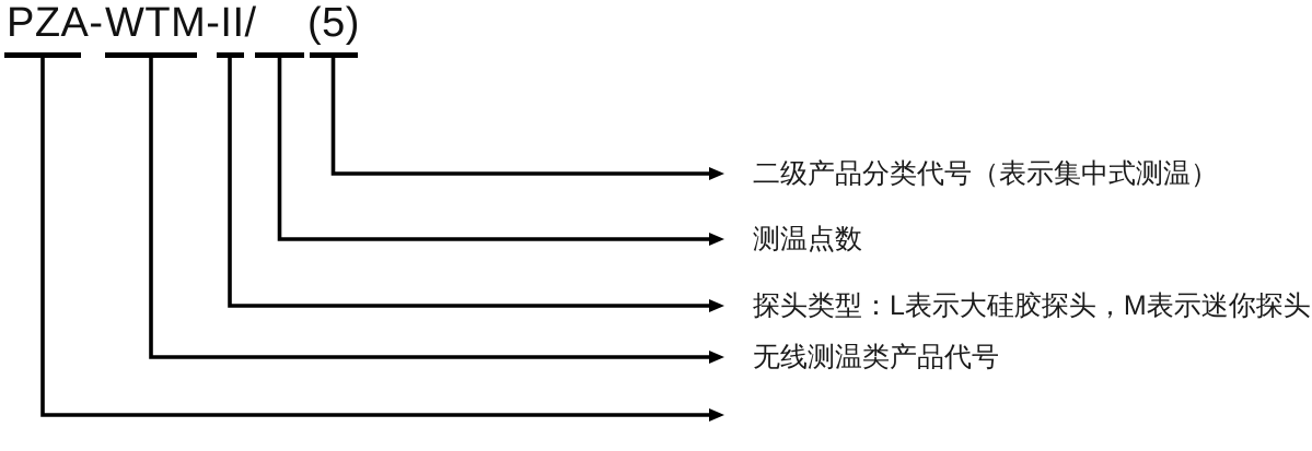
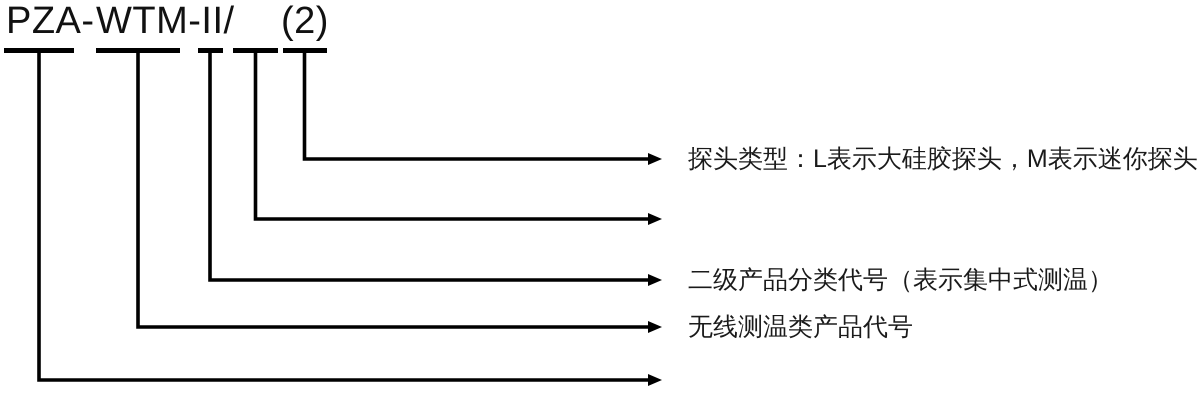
  PZA-
  WTM-II/
- (5)
+ (2)
- 二级产品分类代号（表示集中式测温）
+ 探头类型：L表示大硅胶探头，M表示迷你探头
- 测温点数
- 探头类型：L表示大硅胶探头，M表示迷你探头
+ 二级产品分类代号（表示集中式测温）
  无线测温类产品代号
